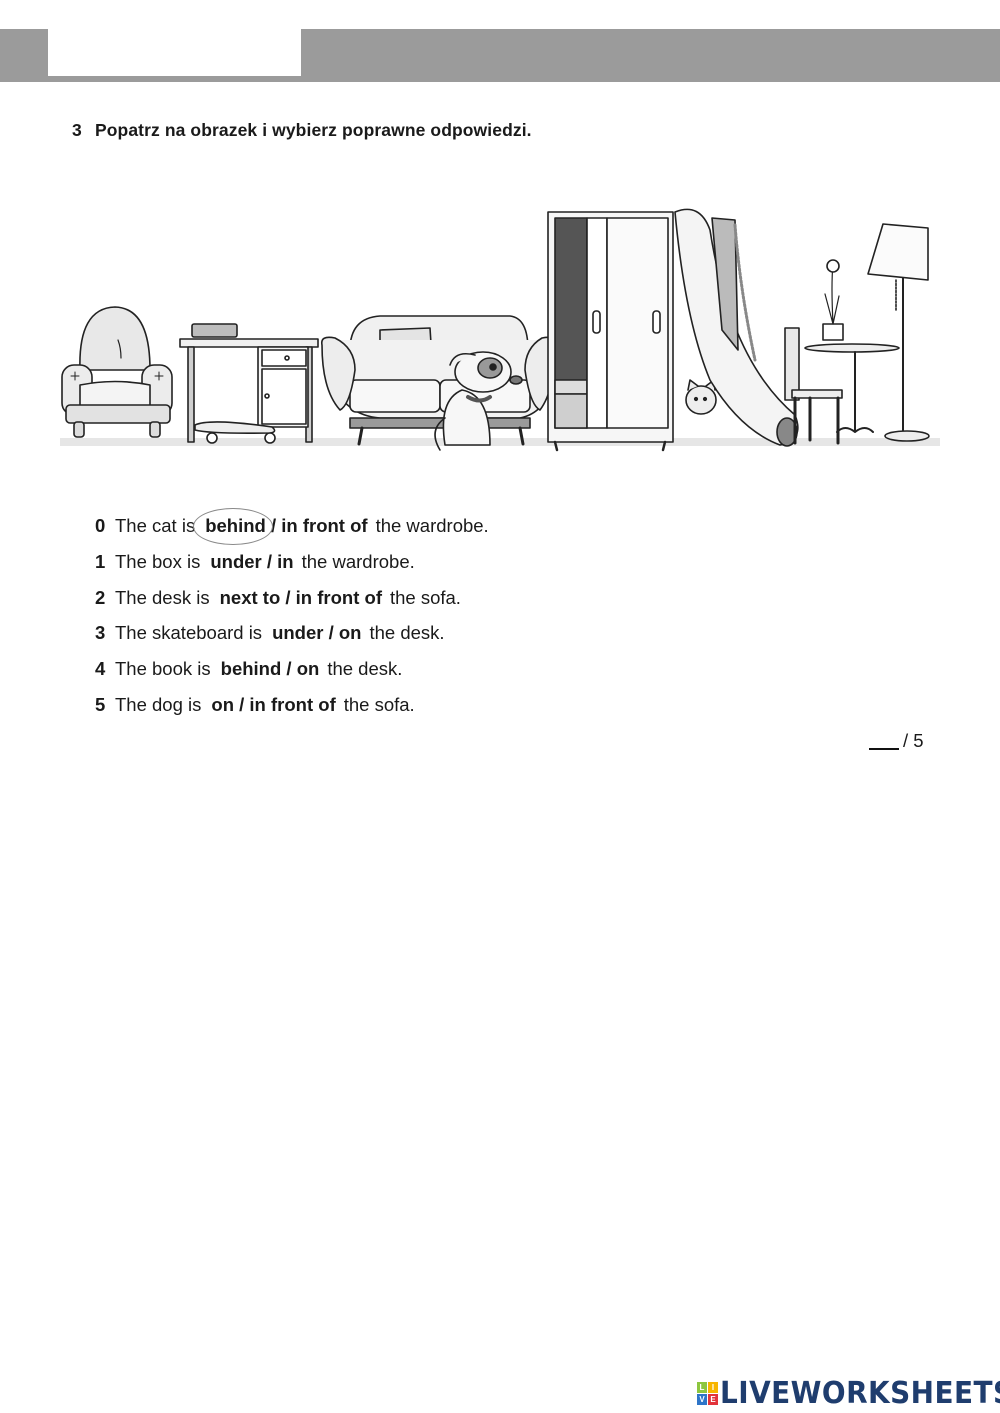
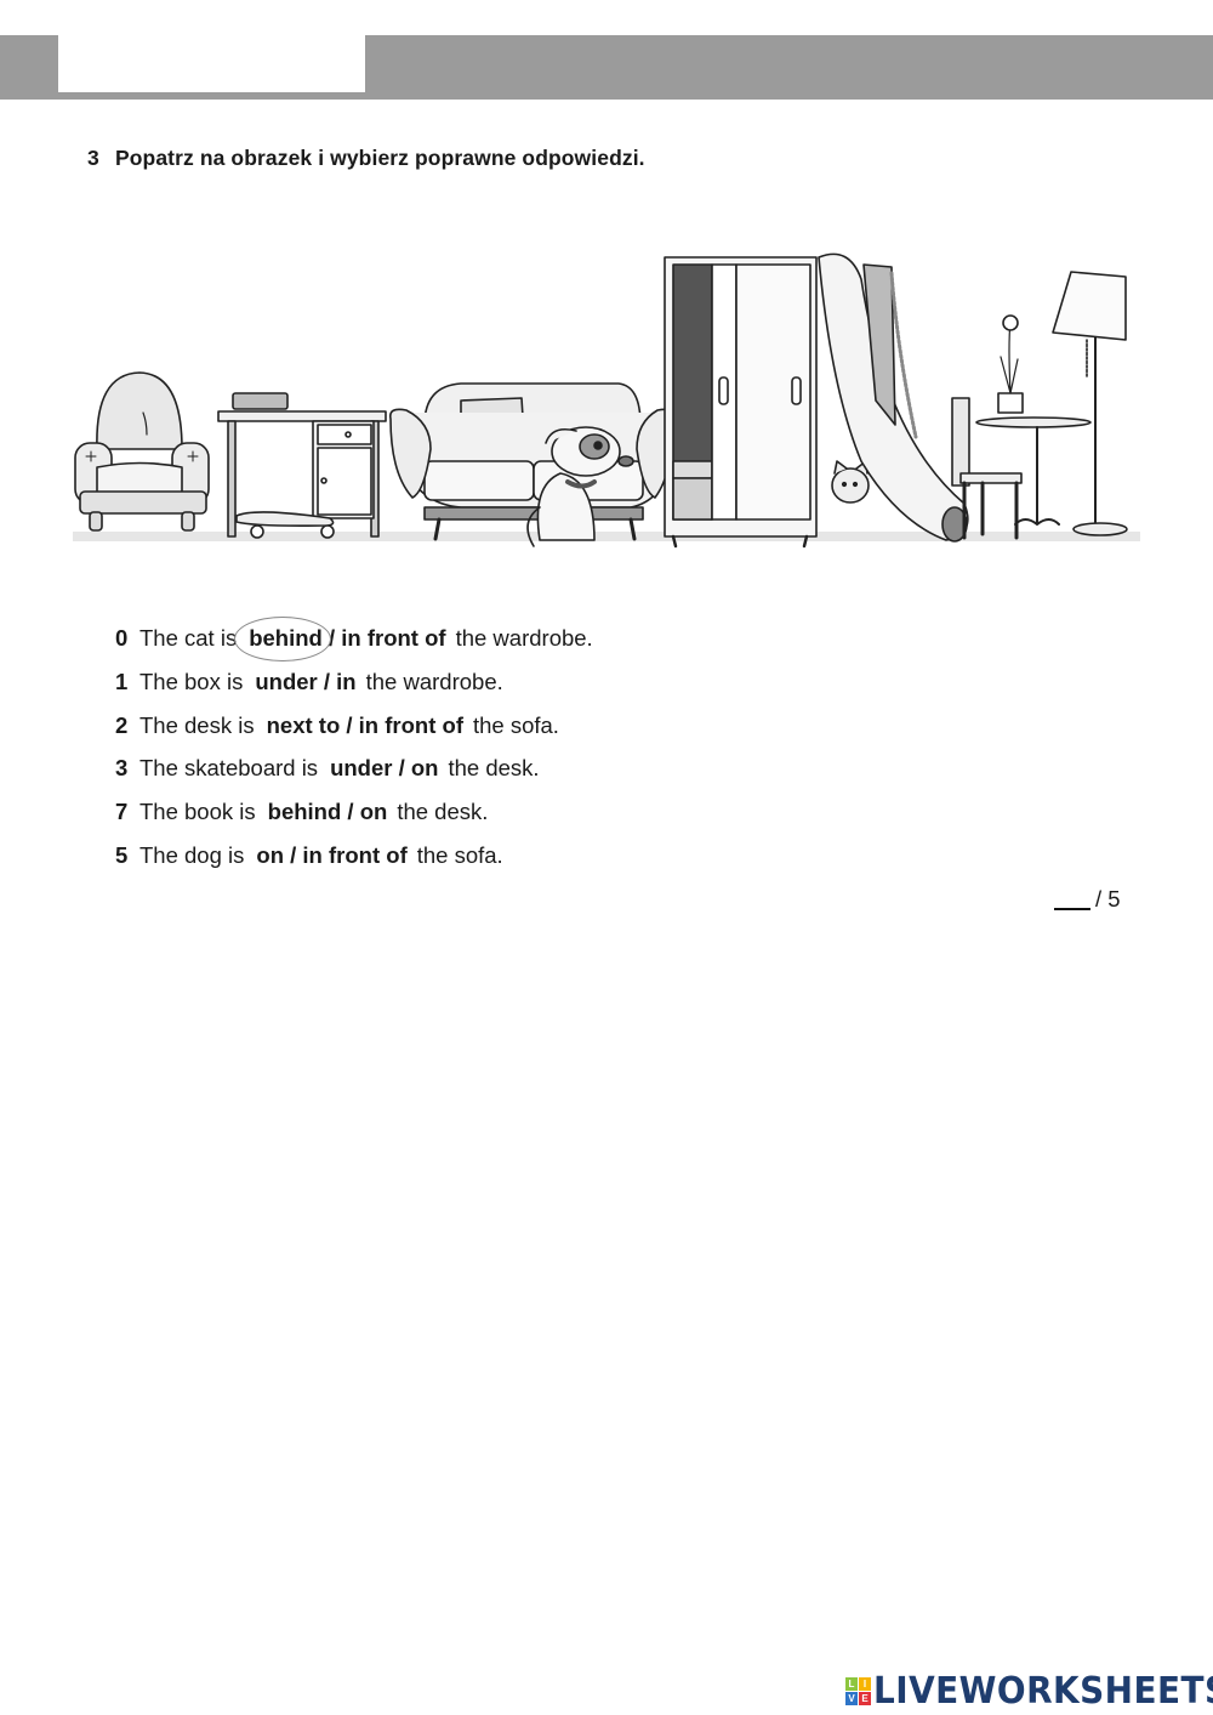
  3 Popatrz na obrazek i wybierz poprawne odpowiedzi.
  0 The cat is behind / in front of the wardrobe.
  1 The box is under / in the wardrobe.
  2 The desk is next to / in front of the sofa.
  3 The skateboard is under / on the desk.
- 4 The book is behind / on the desk.
+ 7 The book is behind / on the desk.
  5 The dog is on / in front of the sofa.
  / 5
  L
  I
  V
  E
  LIVEWORKSHEET
